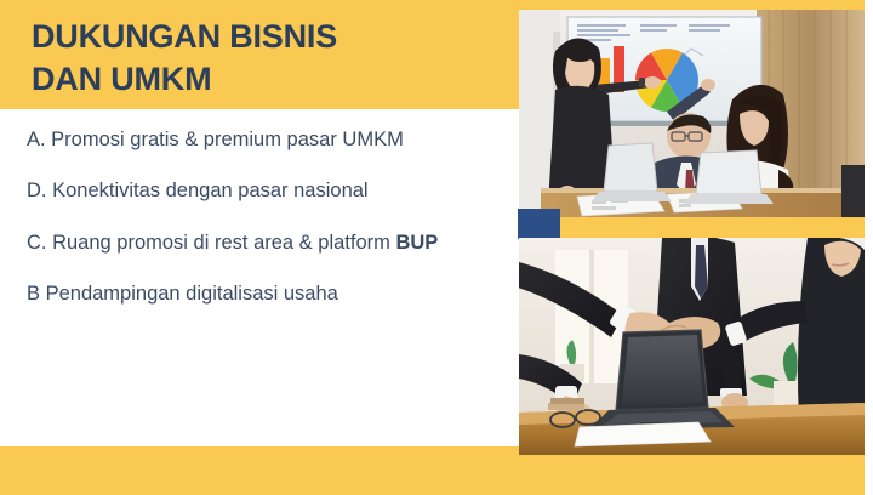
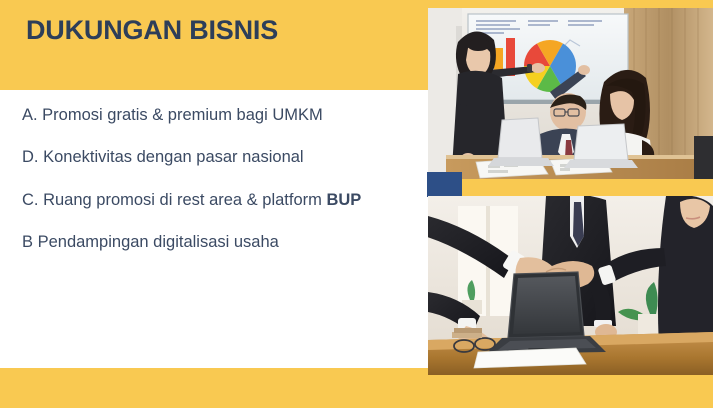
  DUKUNGAN BISNIS
- DAN UMKM
- A. Promosi gratis & premium pasar UMKM
+ A. Promosi gratis & premium bagi UMKM
  D. Konektivitas dengan pasar nasional
  C. Ruang promosi di rest area & platform BUP
  B Pendampingan digitalisasi usaha
